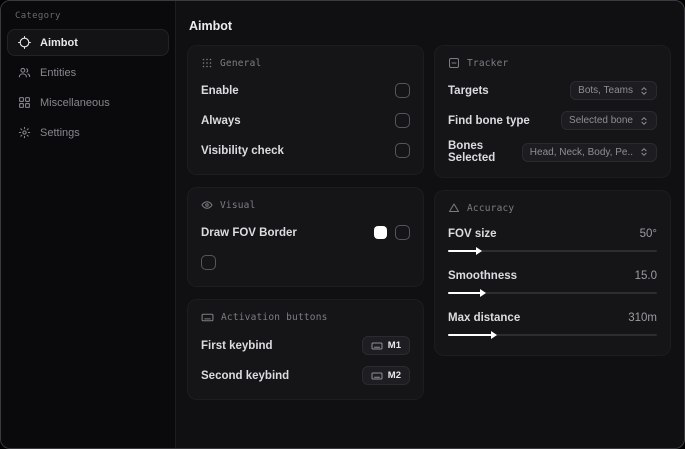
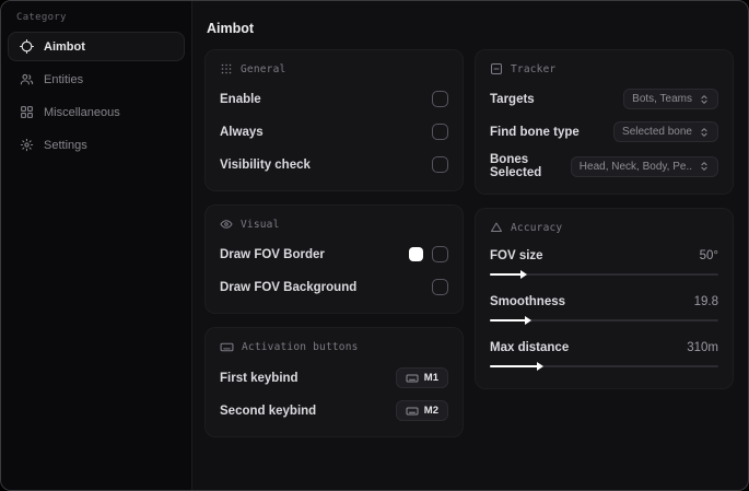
  Category
  Aimbot
  Entities
  Miscellaneous
  Settings
  Aimbot
  General
  Enable
  Always
  Visibility check
  Visual
  Draw FOV Border
+ Draw FOV Background
  Activation buttons
  First keybind
  M1
  Second keybind
  M2
  Tracker
  Targets
  Bots, Teams
  Find bone type
  Selected bone
  Bones Selected
  Head, Neck, Body, Pe..
  Accuracy
  FOV size
  50°
  Smoothness
- 15.0
+ 19.8
  Max distance
  310m
